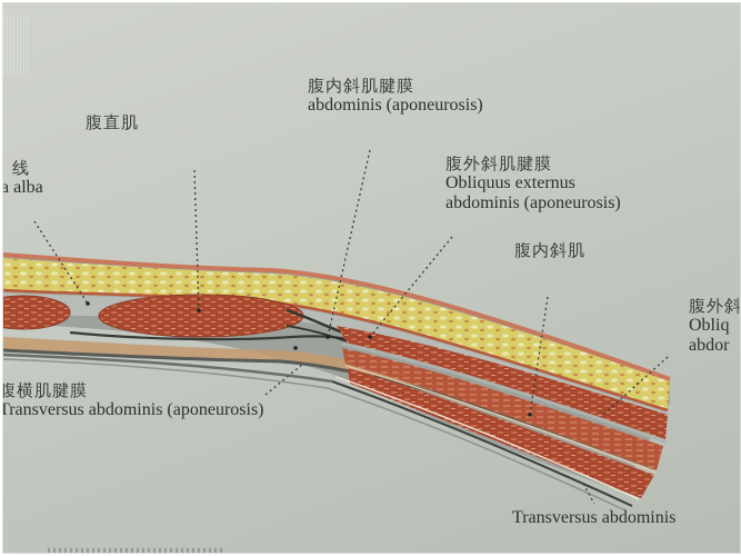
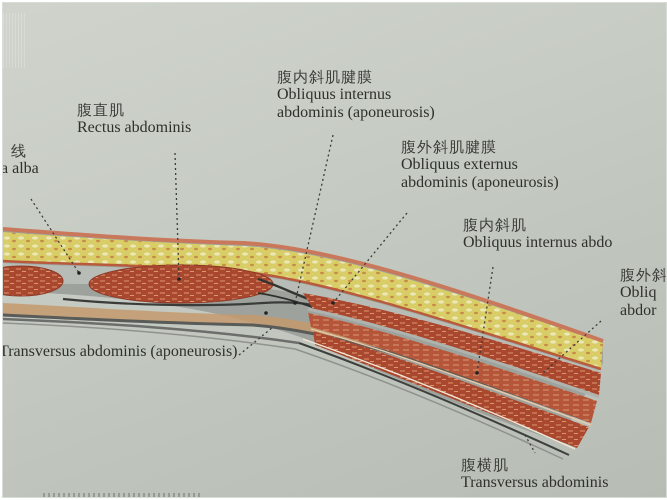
  线
  a alba
  腹直肌
+ Rectus abdominis
  腹内斜肌腱膜
+ Obliquus internus
  abdominis (aponeurosis)
  腹外斜肌腱膜
  Obliquus externus
  abdominis (aponeurosis)
  腹内斜肌
+ Obliquus internus abdo
  腹外斜
  Obliq
  abdor
- 腹横肌腱膜
  Transversus abdominis (aponeurosis)
+ 腹横肌
  Transversus abdominis
